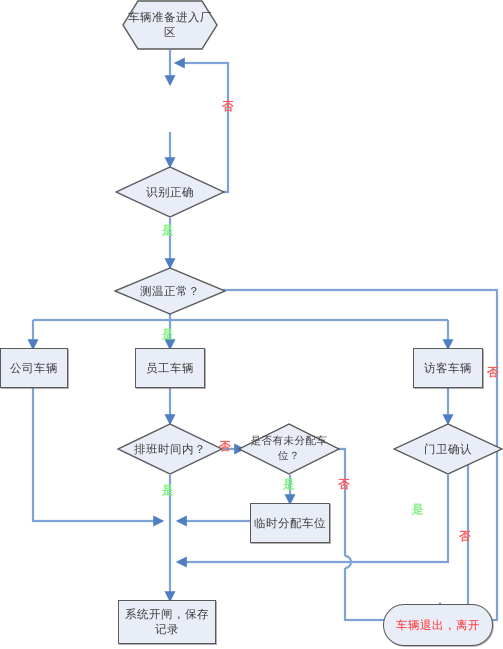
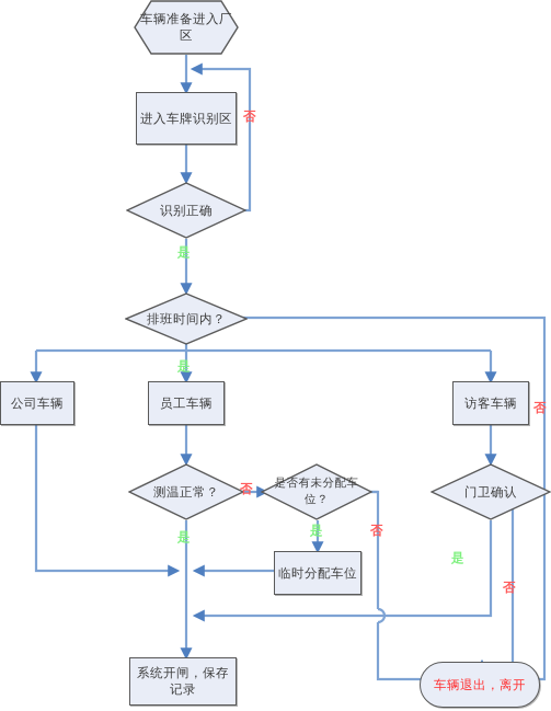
  车辆准备进入厂区
+ 进入车牌识别区
  识别正确
- 测温正常？
+ 排班时间内？
  公司车辆
  员工车辆
  访客车辆
- 排班时间内？
+ 测温正常？
  是否有未分配车位？
  临时分配车位
  门卫确认
  系统开闸，保存记录
  车辆退出，离开
  否
  是
  是
  否
  否
  是
  是
  否
  是
  否
